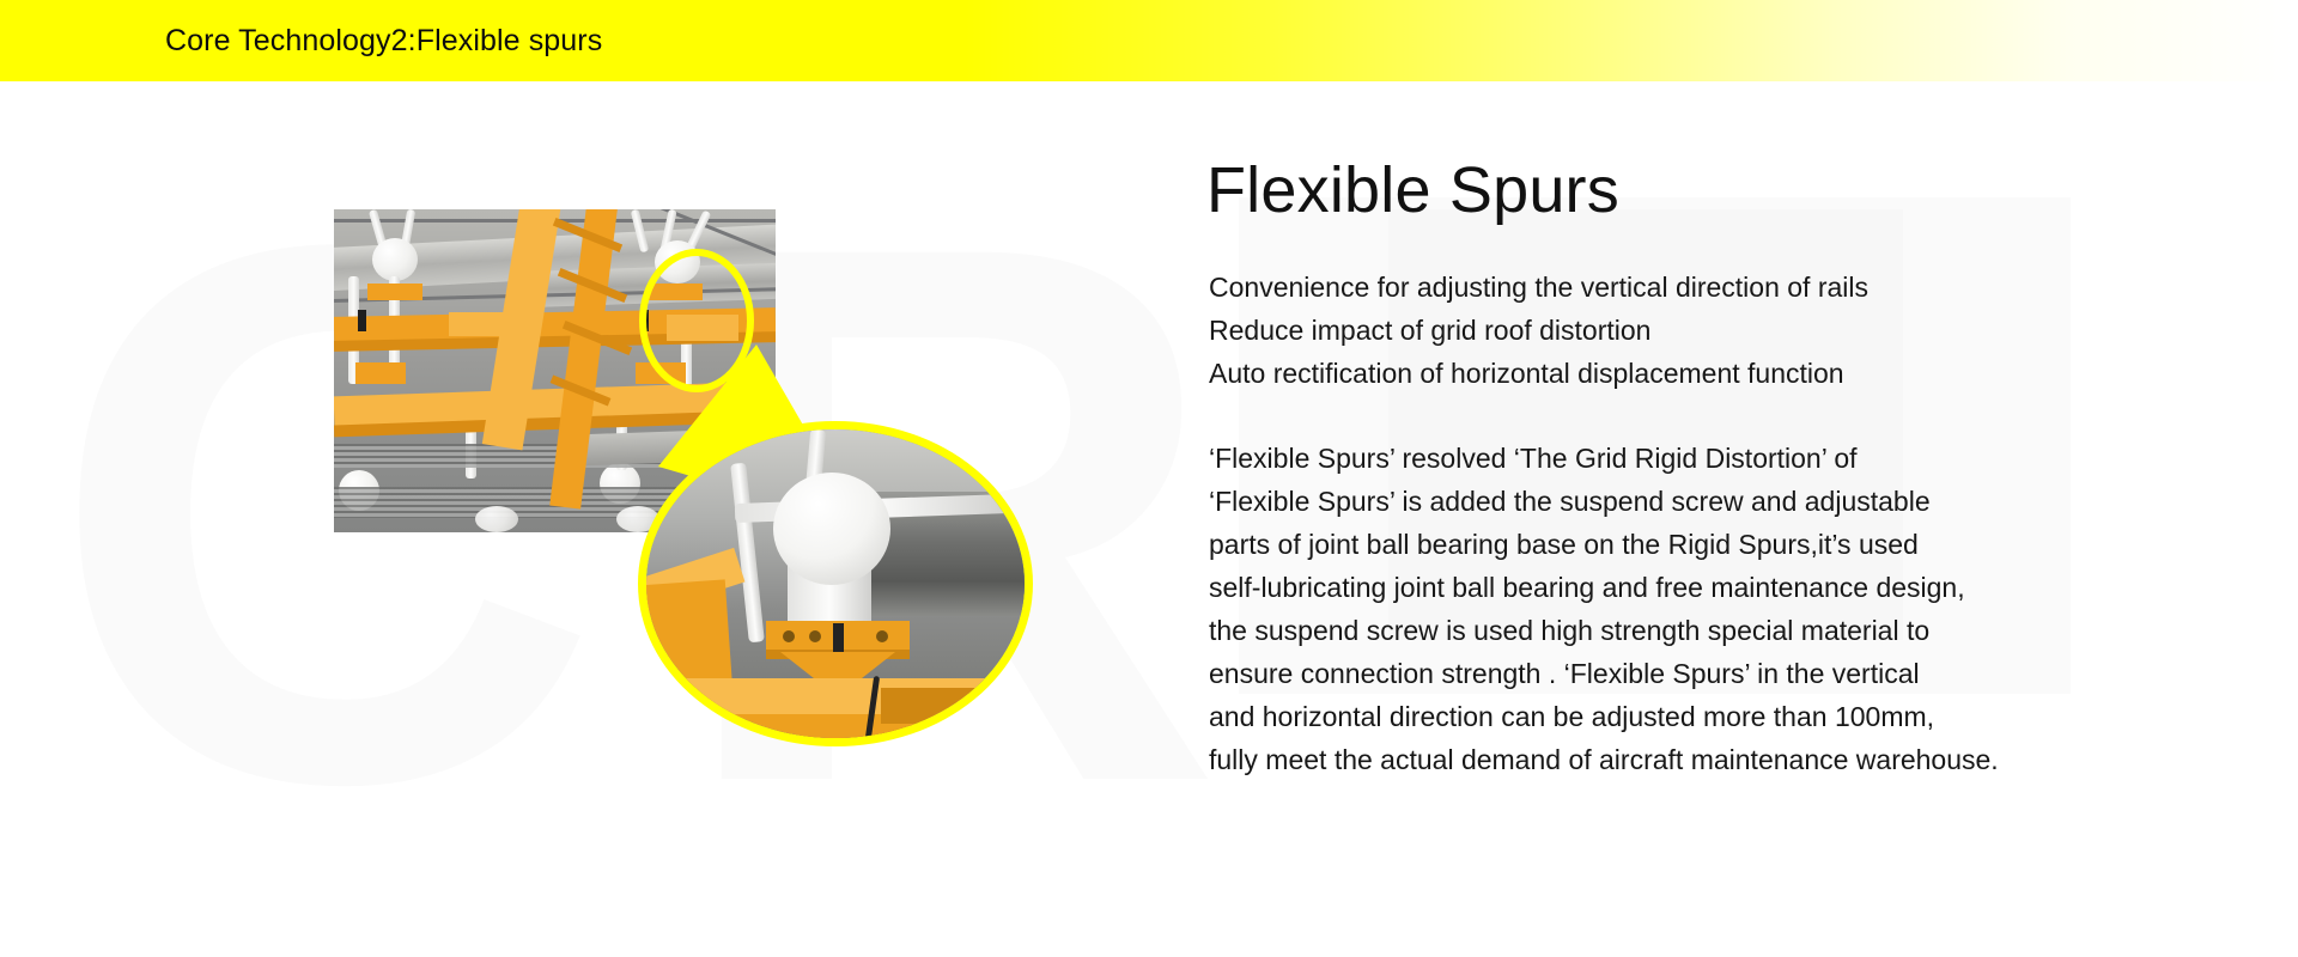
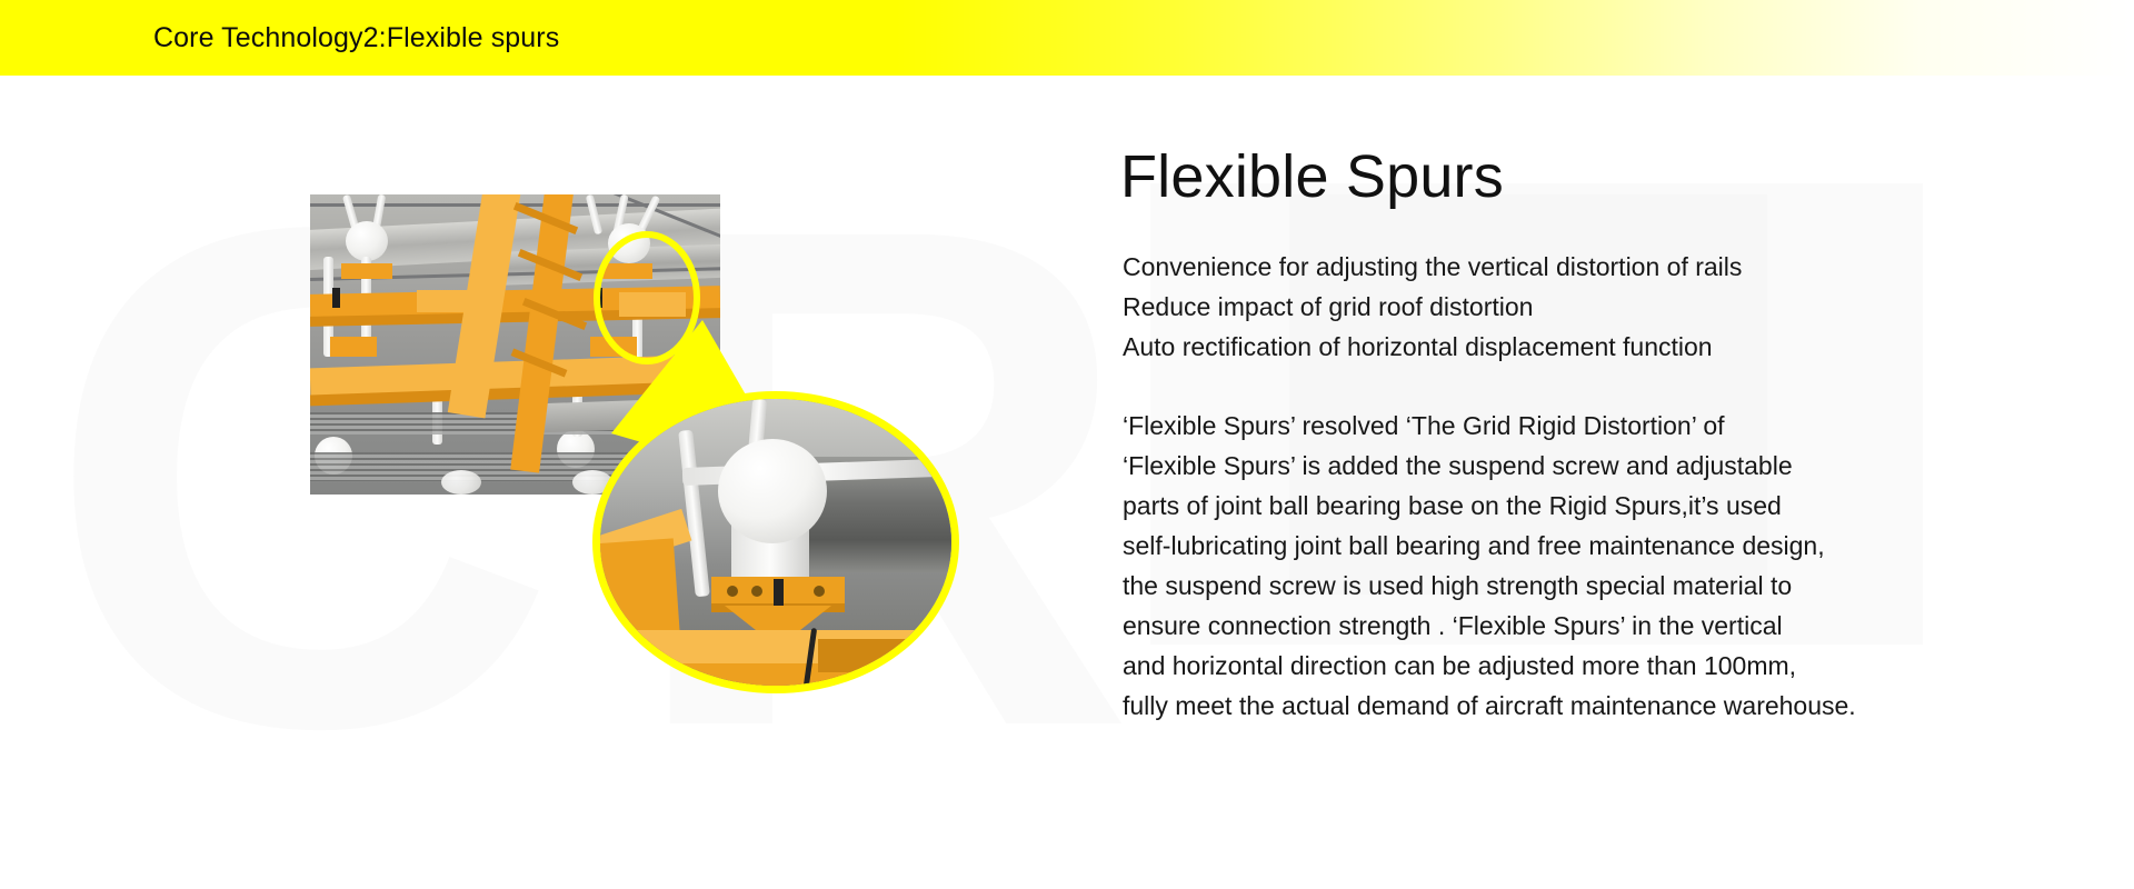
  C
  Core Technology2:Flexible spurs
  Flexible Spurs
- Convenience for adjusting the vertical direction of rails
+ Convenience for adjusting the vertical distortion of rails
  Reduce impact of grid roof distortion
  Auto rectification of horizontal displacement function
  ‘Flexible Spurs’ resolved ‘The Grid Rigid Distortion’ of
  ‘Flexible Spurs’ is added the suspend screw and adjustable
  parts of joint ball bearing base on the Rigid Spurs,it’s used
  self-lubricating joint ball bearing and free maintenance design,
  the suspend screw is used high strength special material to
  ensure connection strength . ‘Flexible Spurs’ in the vertical
  and horizontal direction can be adjusted more than 100mm,
  fully meet the actual demand of aircraft maintenance warehouse.
